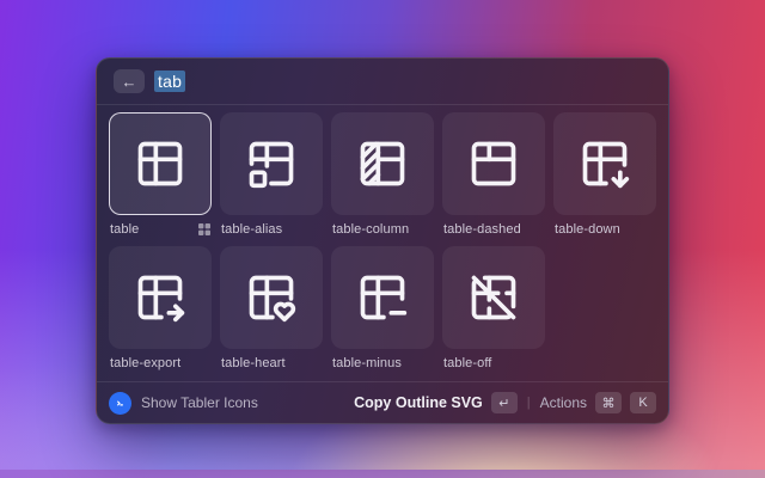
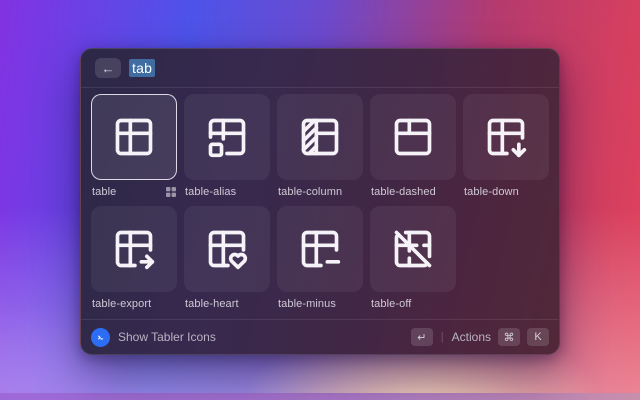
  ←
  tab
  table
  table-alias
  table-column
  table-dashed
  table-down
  table-export
  table-heart
  table-minus
  table-off
  Show Tabler Icons
- Copy Outline SVG
  ↵
  |
  Actions
  ⌘
  K
